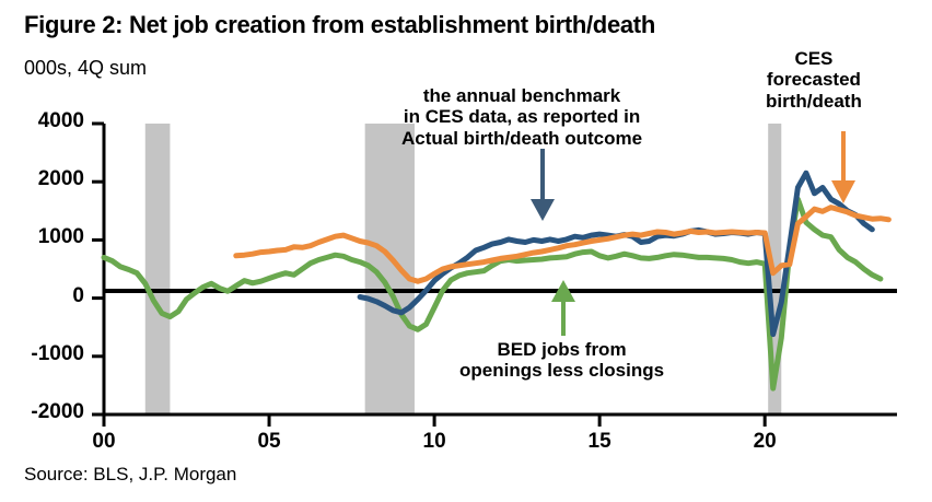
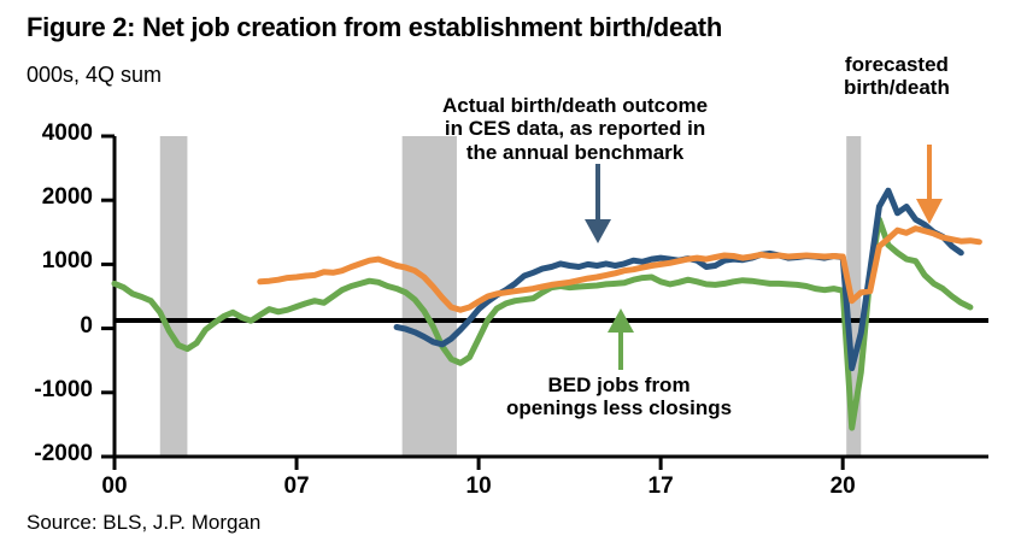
  Figure 2: Net job creation from establishment birth/death
  000s, 4Q sum
  Source: BLS, J.P. Morgan
- the annual benchmark
+ Actual birth/death outcome
  in CES data, as reported in
- Actual birth/death outcome
+ the annual benchmark
- CES
  forecasted
  birth/death
  BED jobs from
  openings less closings
  00
- 05
+ 07
  10
- 15
+ 17
  20
  4000
  2000
  1000
  0
  -1000
  -2000
